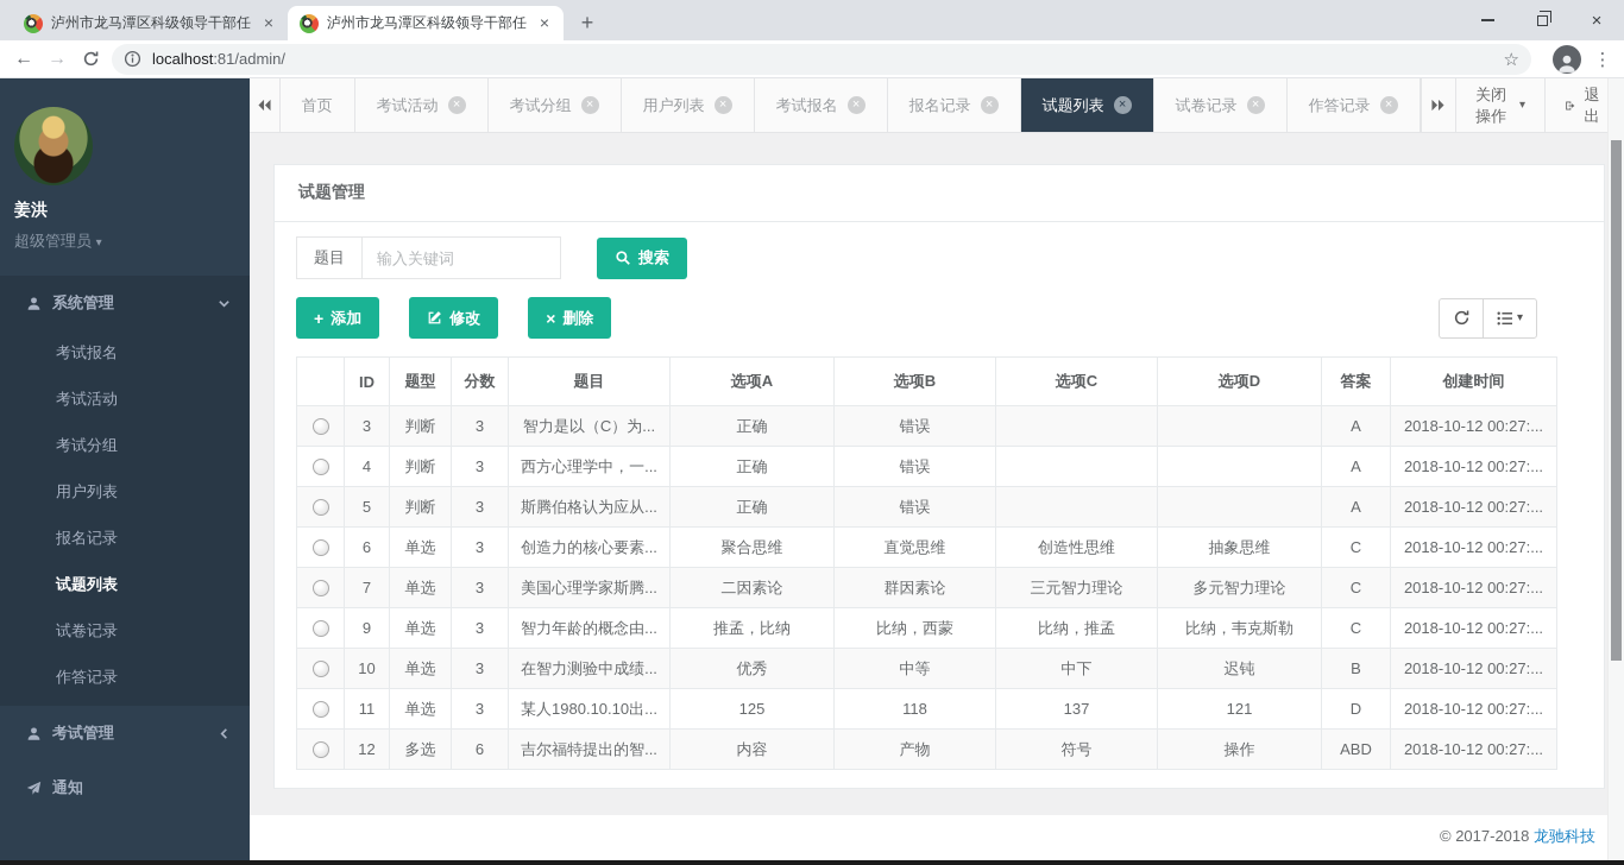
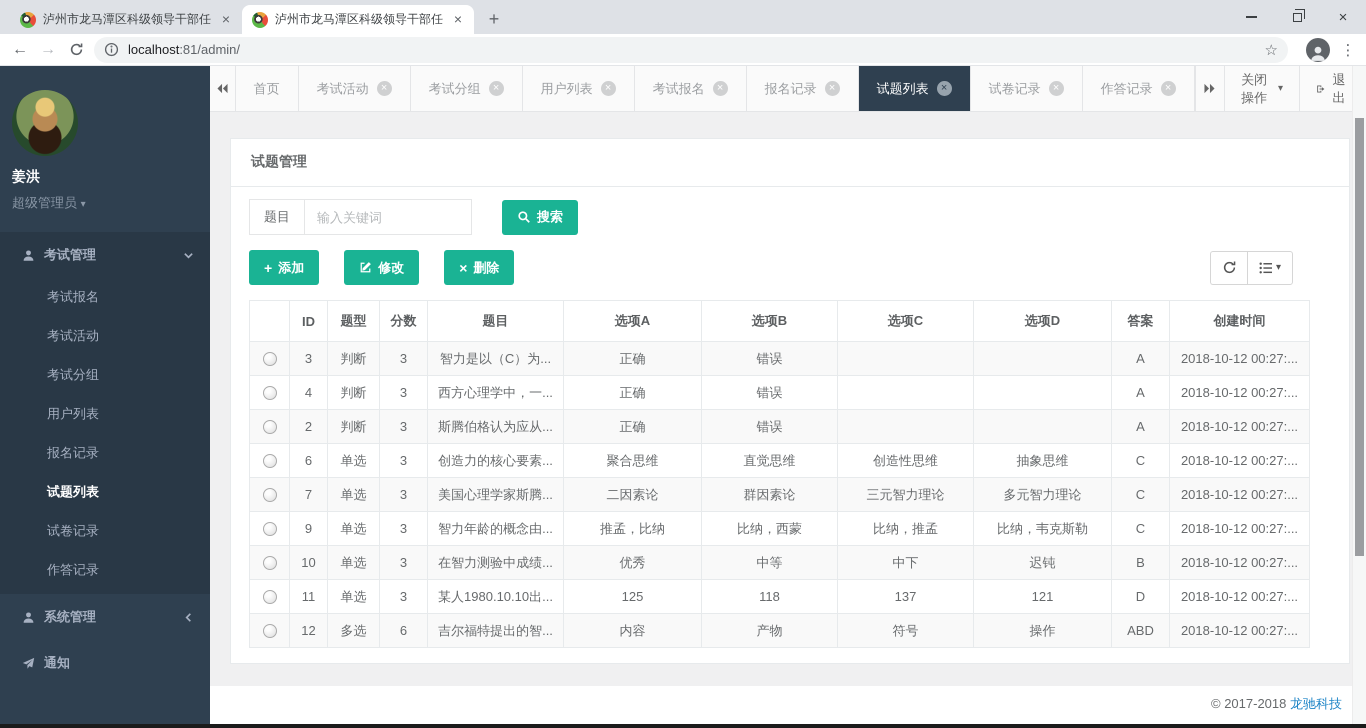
  泸州市龙马潭区科级领导干部任
  ×
  泸州市龙马潭区科级领导干部任
  ×
  +
  ×
  ←
  →
  localhost:81/admin/
  ☆
  ⋮
  姜洪
  超级管理员 ▾
- 系统管理
+ 考试管理
  考试报名
  考试活动
  考试分组
  用户列表
  报名记录
  试题列表
  试卷记录
  作答记录
- 考试管理
+ 系统管理
  通知
  首页
  考试活动
  ×
  考试分组
  ×
  用户列表
  ×
  考试报名
  ×
  报名记录
  ×
  试题列表
  ×
  试卷记录
  ×
  作答记录
  ×
  关闭操作
  ▾
  退出
  试题管理
  题目
  输入关键词
  搜索
  +
  添加
  修改
  ×
  删除
  ▾
  	ID	题型	分数	题目	选项A	选项B	选项C	选项D	答案	创建时间
  	3	判断	3	智力是以（C）为...	正确	错误			A	2018-10-12 00:27:...
  	4	判断	3	西方心理学中，一...	正确	错误			A	2018-10-12 00:27:...
- 	5	判断	3	斯腾伯格认为应从...	正确	错误			A	2018-10-12 00:27:...
+ 	2	判断	3	斯腾伯格认为应从...	正确	错误			A	2018-10-12 00:27:...
  	6	单选	3	创造力的核心要素...	聚合思维	直觉思维	创造性思维	抽象思维	C	2018-10-12 00:27:...
  	7	单选	3	美国心理学家斯腾...	二因素论	群因素论	三元智力理论	多元智力理论	C	2018-10-12 00:27:...
  	9	单选	3	智力年龄的概念由...	推孟，比纳	比纳，西蒙	比纳，推孟	比纳，韦克斯勒	C	2018-10-12 00:27:...
  	10	单选	3	在智力测验中成绩...	优秀	中等	中下	迟钝	B	2018-10-12 00:27:...
  	11	单选	3	某人1980.10.10出...	125	118	137	121	D	2018-10-12 00:27:...
  	12	多选	6	吉尔福特提出的智...	内容	产物	符号	操作	ABD	2018-10-12 00:27:...
  © 2017-2018 龙驰科技
